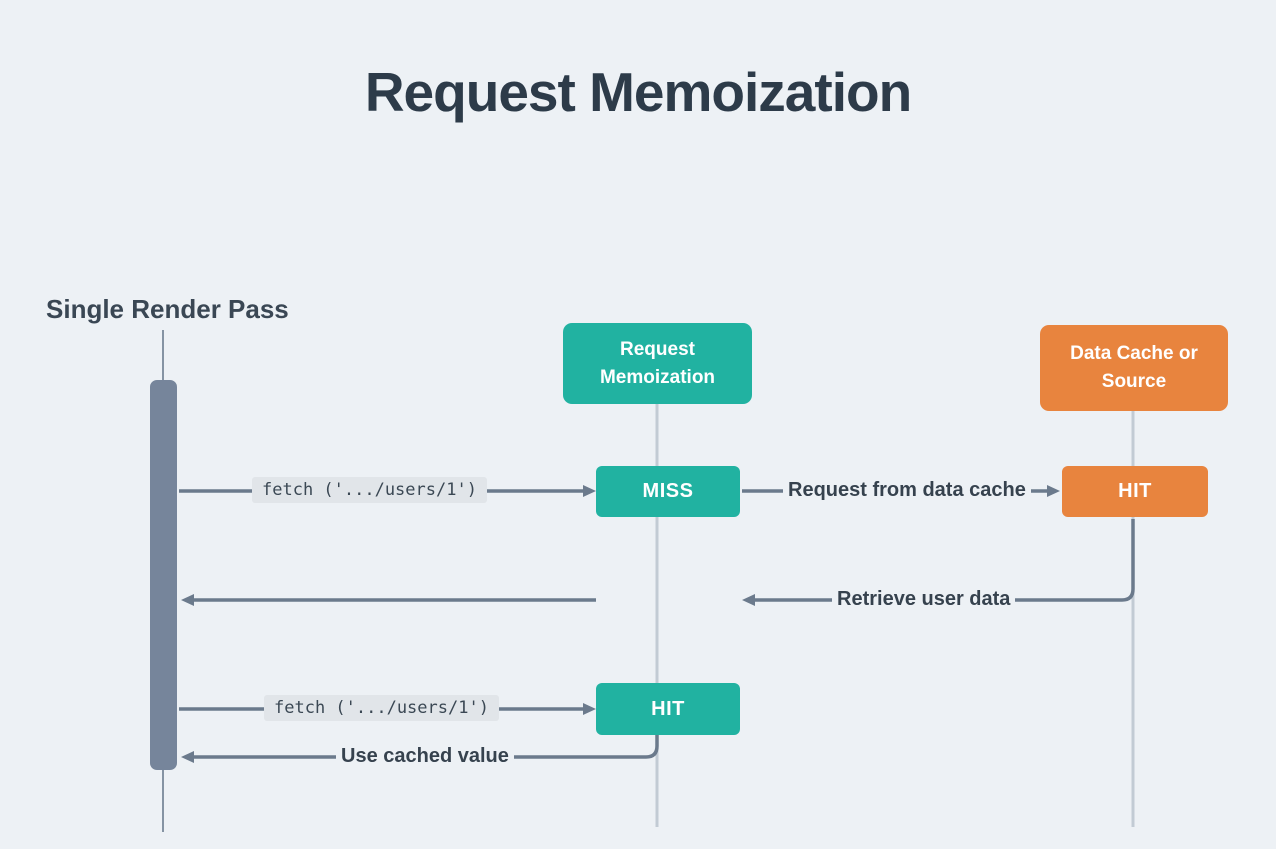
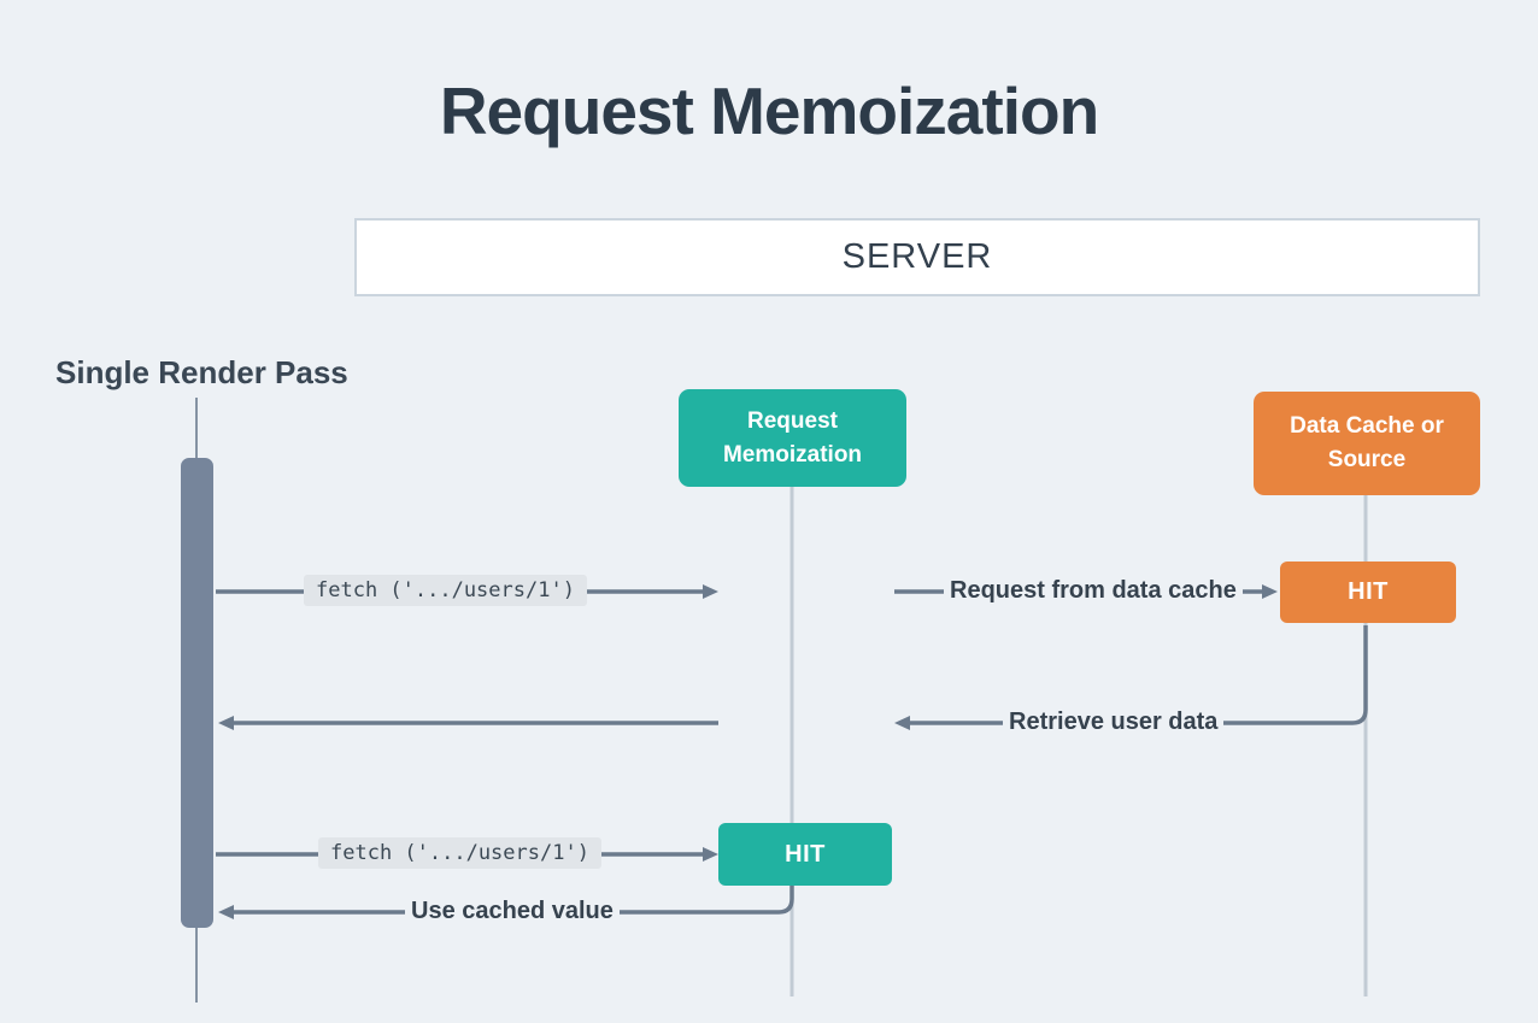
  Request Memoization
+ SERVER
  Single Render Pass
  Request Memoization
  Data Cache or Source
  fetch ('.../users/1')
- MISS
  Request from data cache
  HIT
  Retrieve user data
  fetch ('.../users/1')
  HIT
  Use cached value
